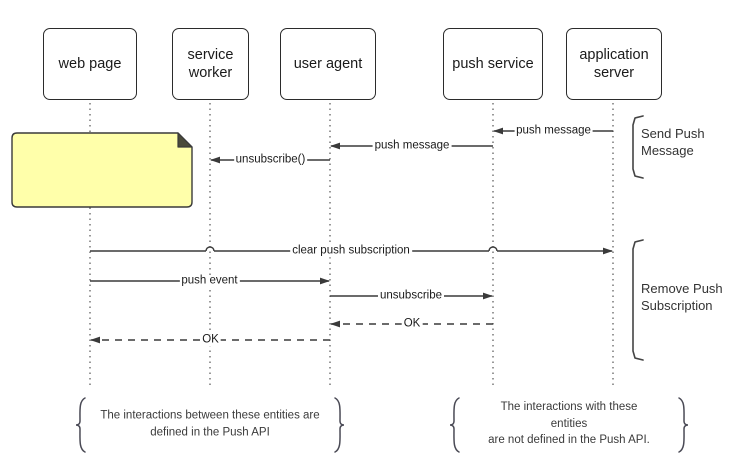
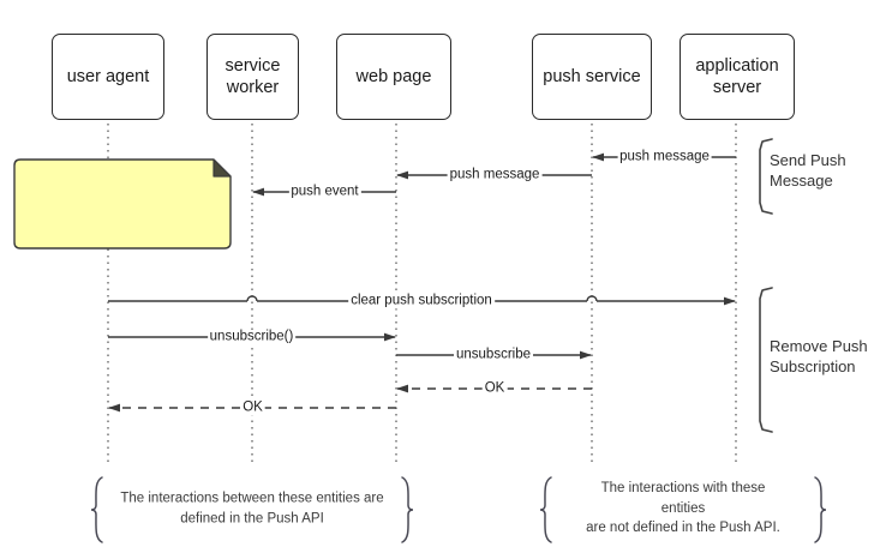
- web page
+ user agent
  service
  worker
- user agent
+ web page
  push service
  application
  server
  push message
  push message
- unsubscribe()
+ push event
  clear push subscription
- push event
+ unsubscribe()
  unsubscribe
  OK
  OK
  Send Push
  Message
  Remove Push
  Subscription
  The interactions between these entities are
  defined in the Push API
  The interactions with these entities
  are not defined in the Push API.
